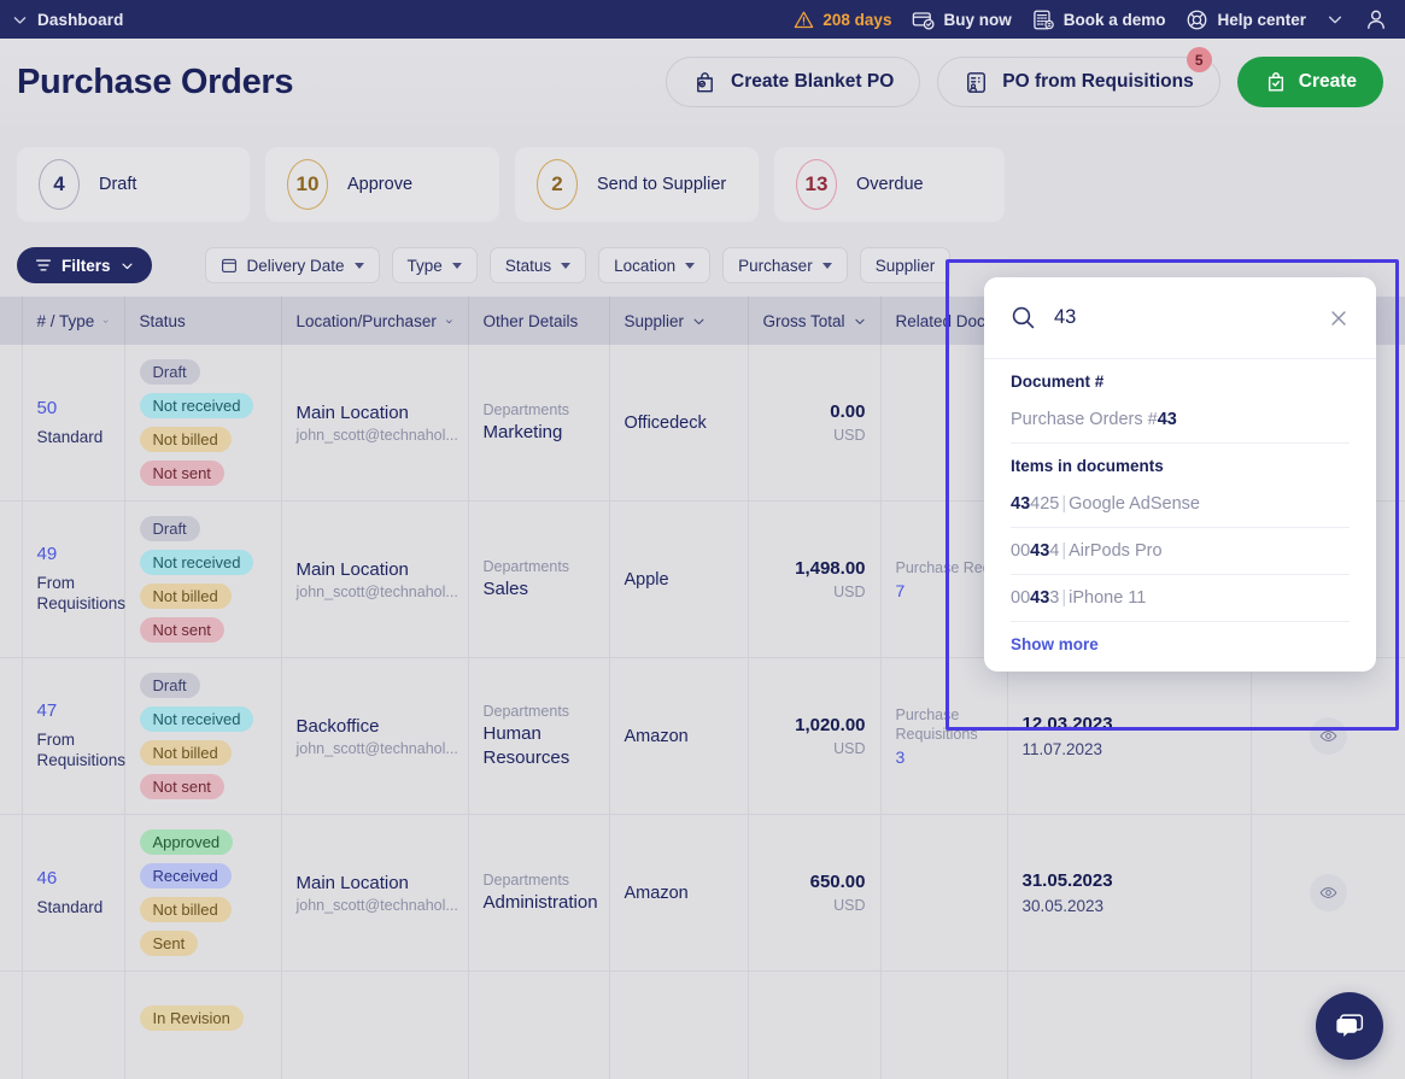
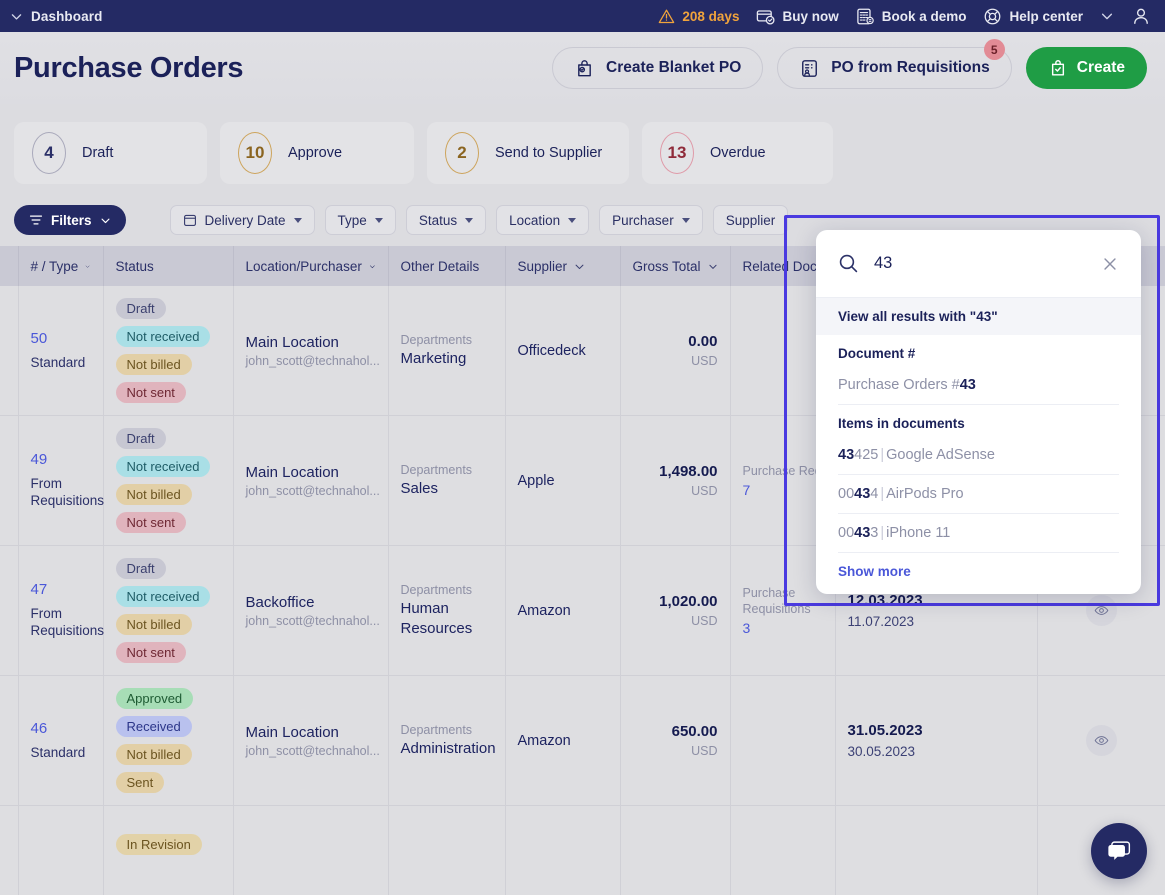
  Dashboard
  208 days
  Buy now
  Book a demo
  Help center
  Purchase Orders
  Create Blanket PO
  PO from Requisitions
  5
  Create
  4
  Draft
  10
  Approve
  2
  Send to Supplier
  13
  Overdue
  Filters
  Delivery Date
  Type
  Status
  Location
  Purchaser
  Supplier
  	# / Type	Status	Location/Purchaser	Other Details	Supplier	Gross Total	Related Doc
  	50 Standard	Draft Not received Not billed Not sent	Main Location john_scott@technahol...	Departments Marketing	Officedeck	0.00 USD
  	49 From Requisitions	Draft Not received Not billed Not sent	Main Location john_scott@technahol...	Departments Sales	Apple	1,498.00 USD	Purchase Re 7
  	47 From Requisitions	Draft Not received Not billed Not sent	Backoffice john_scott@technahol...	Departments Human Resources	Amazon	1,020.00 USD	Purchase Requisitions 3	12.03.2023 11.07.2023
  	46 Standard	Approved Received Not billed Sent	Main Location john_scott@technahol...	Departments Administration	Amazon	650.00 USD		31.05.2023 30.05.2023
  		In Revision
  43
+ View all results with "43"
  Document #
  Purchase Orders #43
  Items in documents
  43425 | Google AdSense
  00434 | AirPods Pro
  00433 | iPhone 11
  Show more
